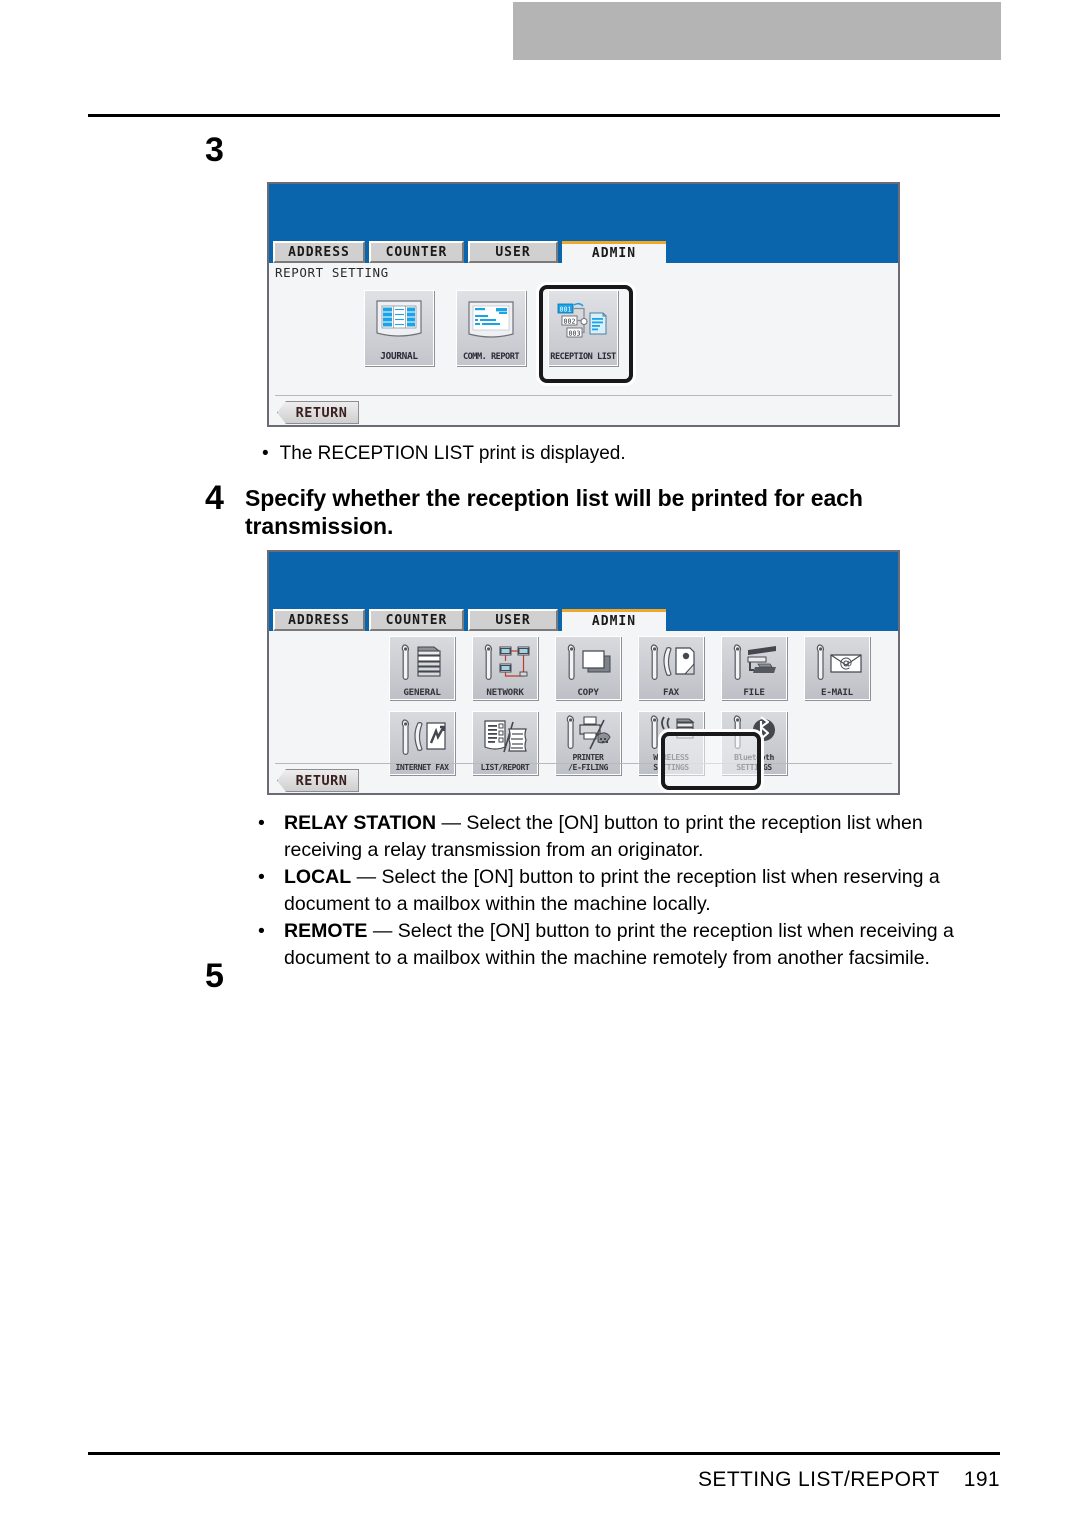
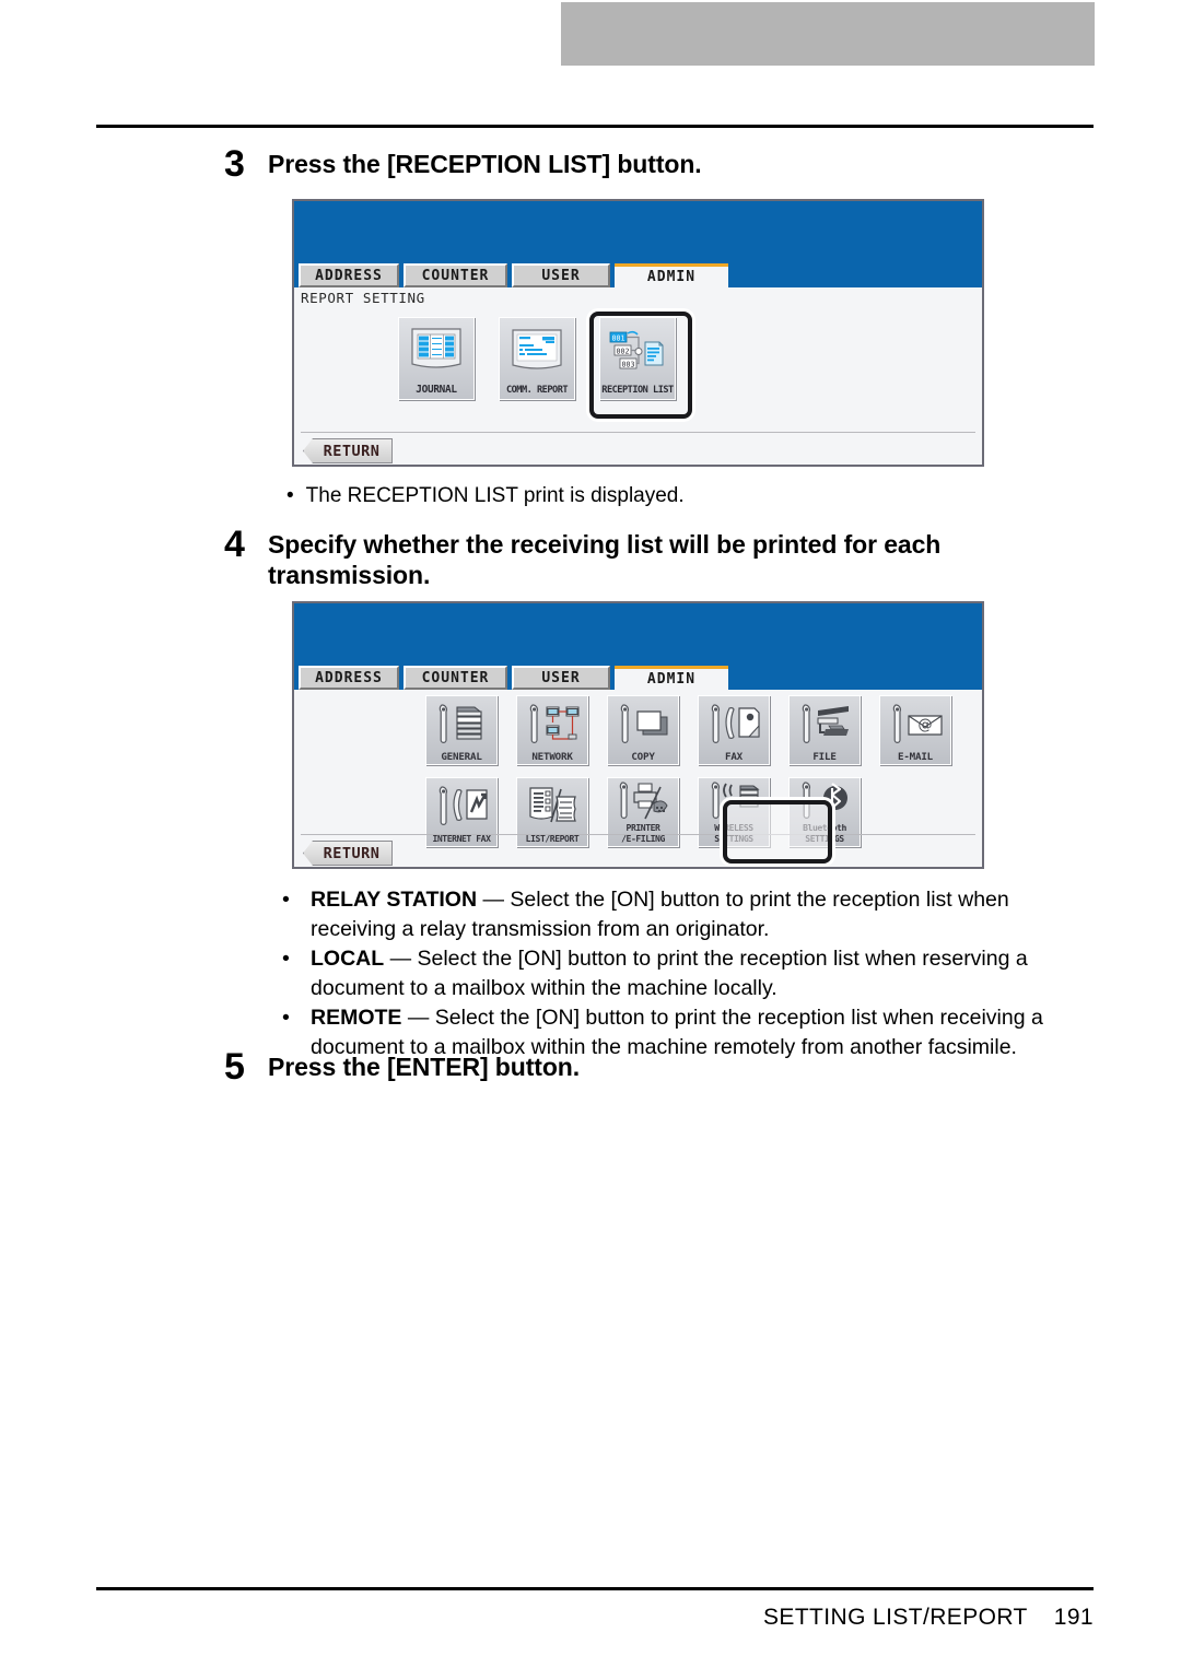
  3
+ Press the [RECEPTION LIST] button.
  ADDRESS
  COUNTER
  USER
  ADMIN
  REPORT SETTING
  JOURNAL
  COMM. REPORT
  001
  002
  003
  RECEPTION LIST
  RETURN
  • The RECEPTION LIST print is displayed.
  4
- Specify whether the reception list will be printed for each transmission.
+ Specify whether the receiving list will be printed for each transmission.
  ADDRESS
  COUNTER
  USER
  ADMIN
  GENERAL
  NETWORK
  COPY
  FAX
  FILE
  @
  E-MAIL
  INTERNET FAX
  LIST/REPORT
  PRINTER
  /E-FILING
  WIRELESS
  SETTINGS
  Bluetooth
  SETTINGS
  RETURN
  •
  RELAY STATION — Select the [ON] button to print the reception list when receiving a relay transmission from an originator.
  •
  LOCAL — Select the [ON] button to print the reception list when reserving a document to a mailbox within the machine locally.
  •
  REMOTE — Select the [ON] button to print the reception list when receiving a document to a mailbox within the machine remotely from another facsimile.
  5
+ Press the [ENTER] button.
  SETTING LIST/REPORT 191
